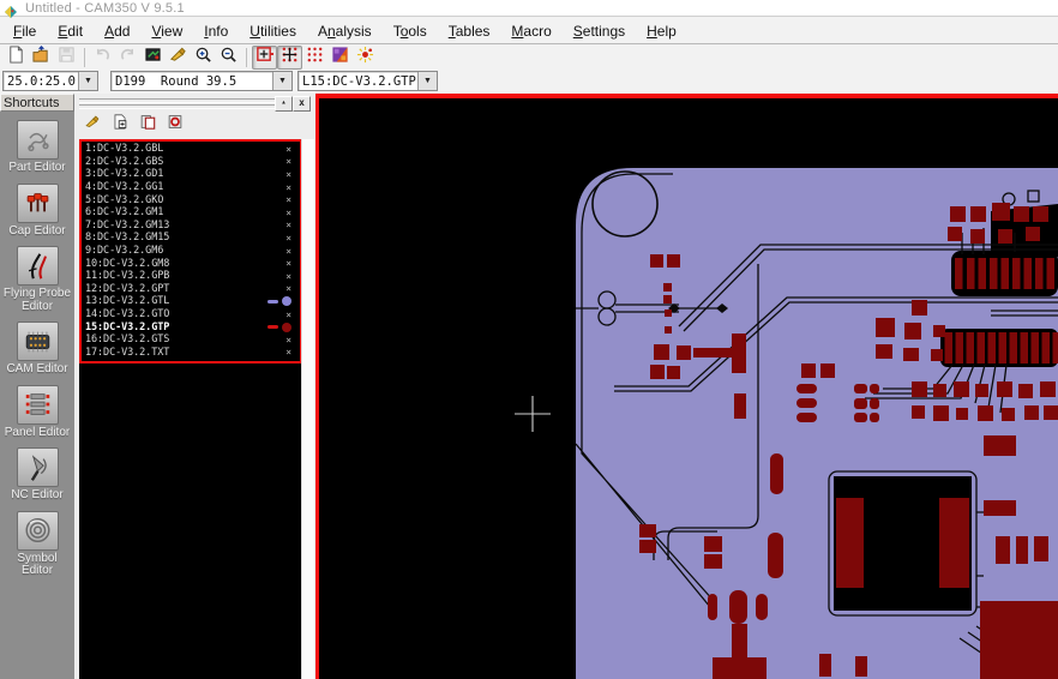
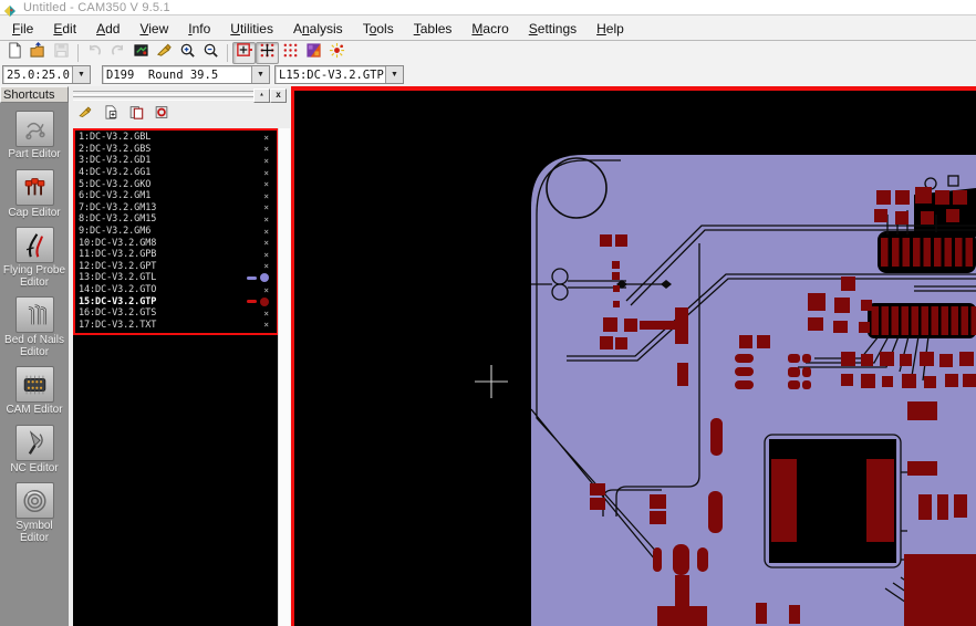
  Untitled - CAM350 V 9.5.1
  File
  Edit
  Add
  View
  Info
  Utilities
  Analysis
  Tools
  Tables
  Macro
  Settings
  Help
  25.0:25.0
  D199 Round 39.5
  L15:DC-V3.2.GTP
  Shortcuts
  Part Editor
  Cap Editor
  Flying Probe Editor
+ Bed of Nails Editor
  CAM Editor
- Panel Editor
  NC Editor
  Symbol Editor
  ▴
  x
  1:DC-V3.2.GBL
  ×
  2:DC-V3.2.GBS
  ×
  3:DC-V3.2.GD1
  ×
  4:DC-V3.2.GG1
  ×
  5:DC-V3.2.GKO
  ×
  6:DC-V3.2.GM1
  ×
  7:DC-V3.2.GM13
  ×
  8:DC-V3.2.GM15
  ×
  9:DC-V3.2.GM6
  ×
  10:DC-V3.2.GM8
  ×
  11:DC-V3.2.GPB
  ×
  12:DC-V3.2.GPT
  ×
  13:DC-V3.2.GTL
  14:DC-V3.2.GTO
  ×
  15:DC-V3.2.GTP
  16:DC-V3.2.GTS
  ×
  17:DC-V3.2.TXT
  ×
